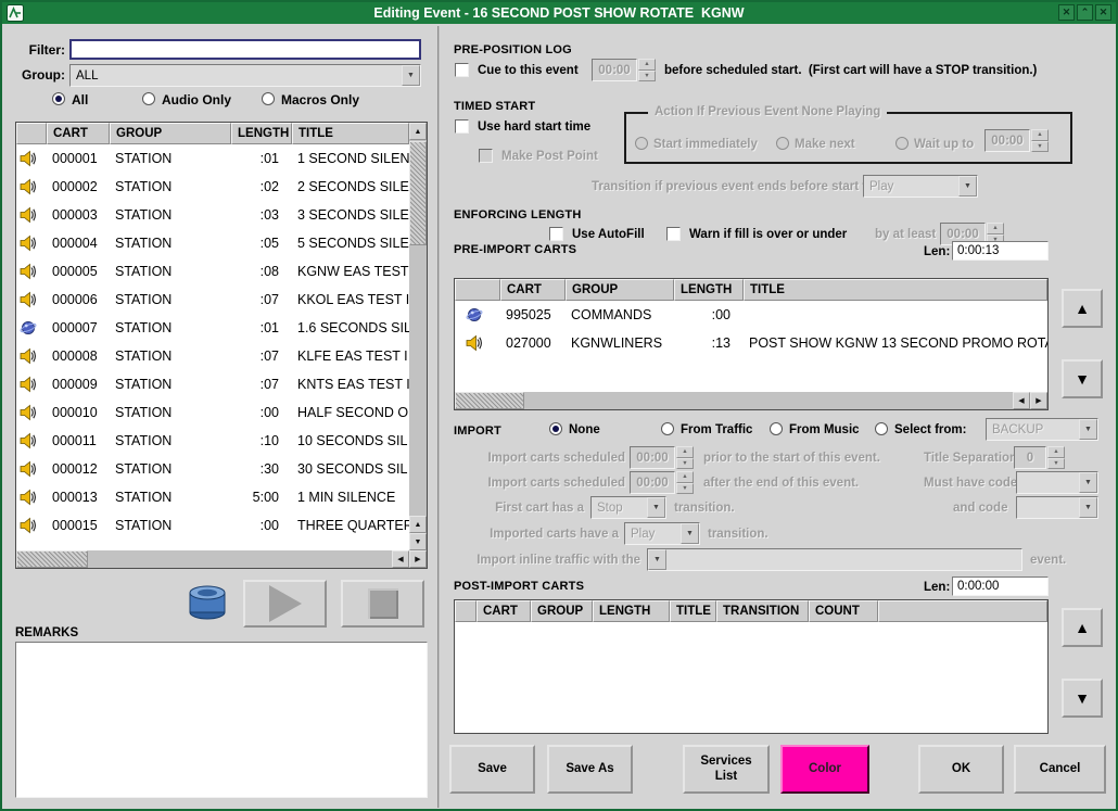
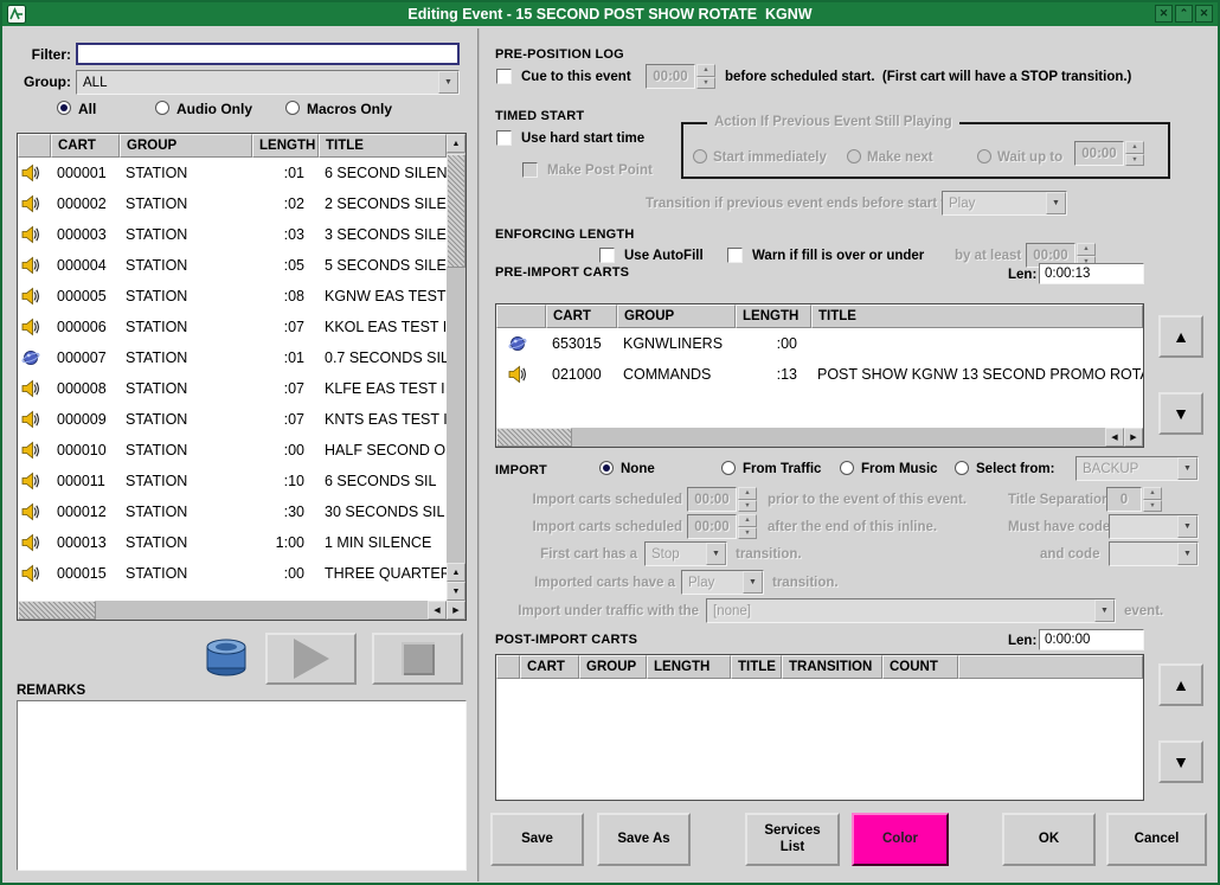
- Editing Event - 16 SECOND POST SHOW ROTATE KGNW
+ Editing Event - 15 SECOND POST SHOW ROTATE KGNW
  ✕
  ⌃
  ✕
  Filter:
  Group:
  ALL
  All
  Audio Only
  Macros Only
  CART
  GROUP
  LENGTH
  TITLE
  000001
  STATION
  :01
- 1 SECOND SILEN
+ 6 SECOND SILEN
  000002
  STATION
  :02
  2 SECONDS SILE
  000003
  STATION
  :03
  3 SECONDS SILE
  000004
  STATION
  :05
  5 SECONDS SILE
  000005
  STATION
  :08
  KGNW EAS TEST
  000006
  STATION
  :07
  KKOL EAS TEST I
  000007
  STATION
  :01
- 1.6 SECONDS SIL
+ 0.7 SECONDS SIL
  000008
  STATION
  :07
  KLFE EAS TEST I
  000009
  STATION
  :07
  KNTS EAS TEST I
  000010
  STATION
  :00
  HALF SECOND O
  000011
  STATION
  :10
- 10 SECONDS SIL
+ 6 SECONDS SIL
  000012
  STATION
  :30
  30 SECONDS SIL
  000013
  STATION
- 5:00
+ 1:00
  1 MIN SILENCE
  000015
  STATION
  :00
  THREE QUARTE
  REMARKS
  PRE-POSITION LOG
  Cue to this event
  00:00
  before scheduled start. (First cart will have a STOP transition.)
  TIMED START
  Use hard start time
  Make Post Point
- Action If Previous Event None Playing
+ Action If Previous Event Still Playing
  Start immediately
  Make next
  Wait up to
  00:00
  Transition if previous event ends before start
  Play
  ENFORCING LENGTH
  Use AutoFill
  Warn if fill is over or under
  by at least
  00:00
  PRE-IMPORT CARTS
  Len:
  0:00:13
  CART
  GROUP
  LENGTH
  TITLE
- 995025
+ 653015
- COMMANDS
+ KGNWLINERS
  :00
- 027000
+ 021000
- KGNWLINERS
+ COMMANDS
  :13
  POST SHOW KGNW 13 SECOND PROMO ROT
  ▲
  ▼
  IMPORT
  None
  From Traffic
  From Music
  Select from:
  BACKUP
  Import carts scheduled
  00:00
- prior to the start of this event.
+ prior to the event of this event.
  Title Separatio
  0
  Import carts scheduled
  00:00
- after the end of this event.
+ after the end of this inline.
  Must have code
  First cart has a
  Stop
  transition.
  and code
  Imported carts have a
  Play
  transition.
- Import inline traffic with the
+ Import under traffic with the
+ [none]
  event.
  POST-IMPORT CARTS
  Len:
  0:00:00
  CART
  GROUP
  LENGTH
  TITLE
  TRANSITION
  COUNT
  ▲
  ▼
  Save
  Save As
  Services
  List
  Color
  OK
  Cancel
